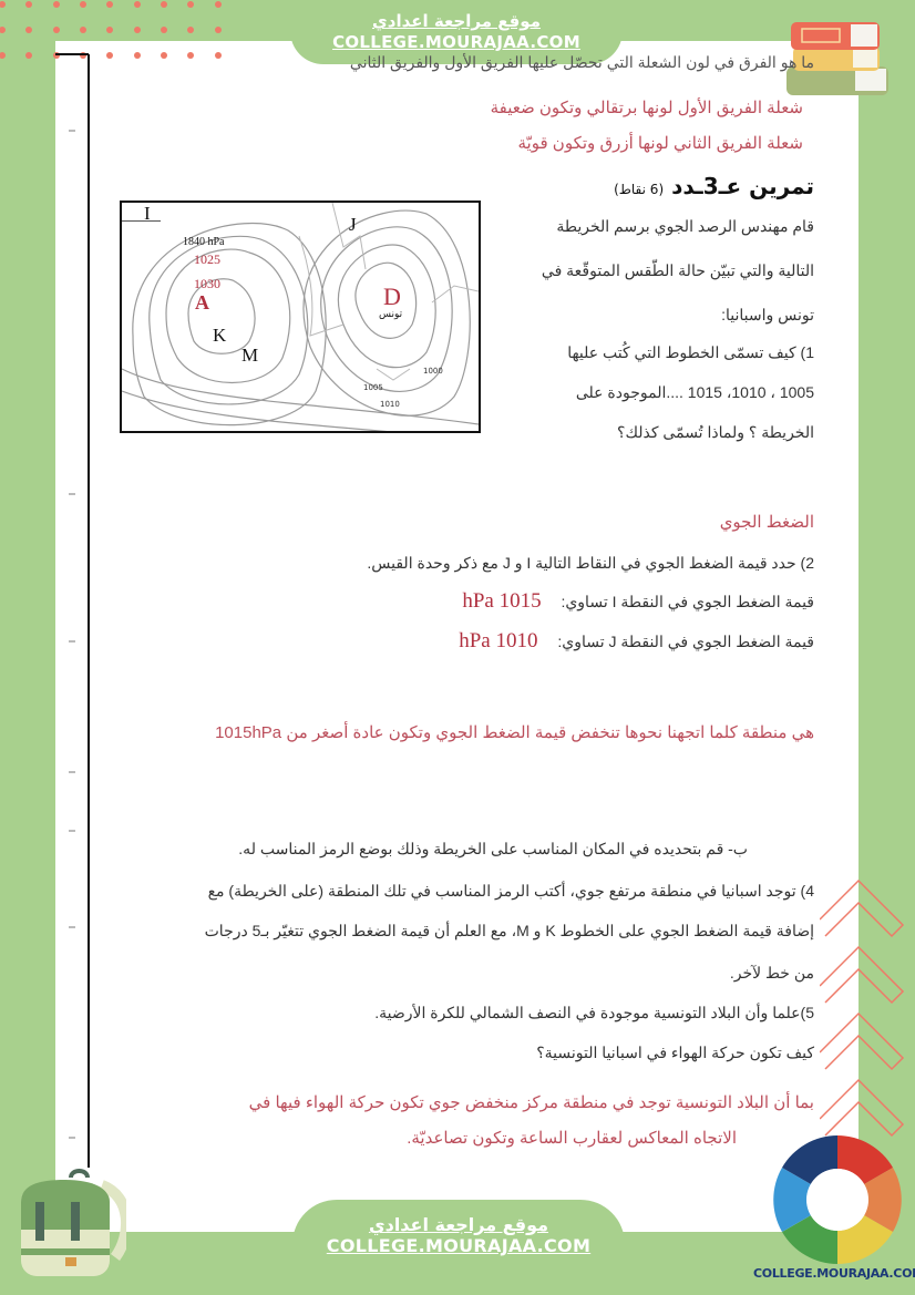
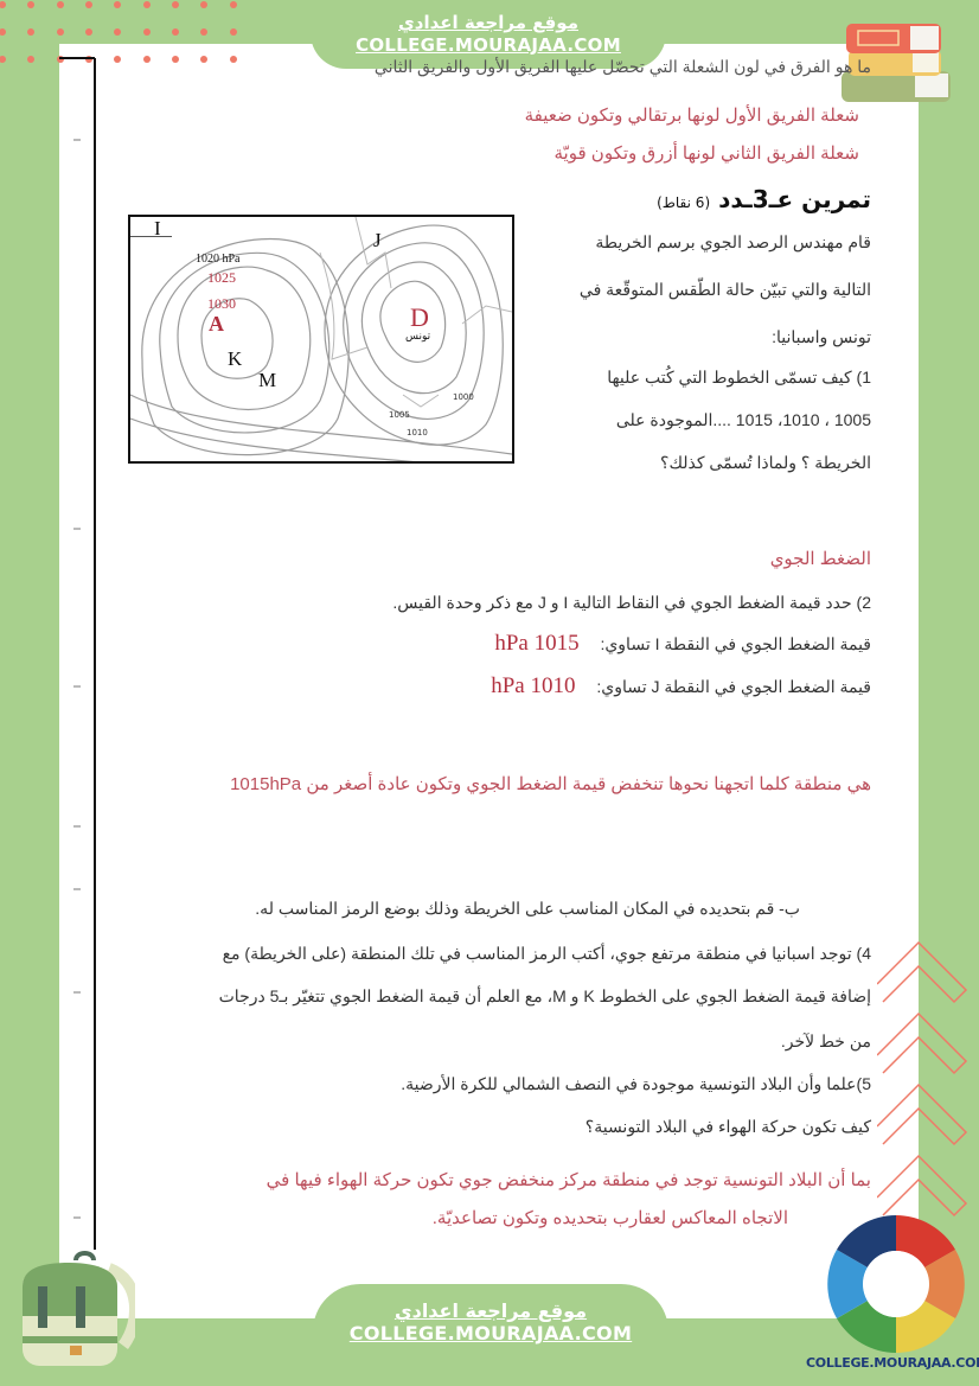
  موقع مراجعة اعدادي
  COLLEGE.MOURAJAA.COM
  ما هو الفرق في لون الشعلة التي تحصّل عليها الفريق الأول والفريق الثاني
  شعلة الفريق الأول لونها برتقالي وتكون ضعيفة
  شعلة الفريق الثاني لونها أزرق وتكون قويّة
  تمرين عـ3ـدد (6 نقاط)
  قام مهندس الرصد الجوي برسم الخريطة
  التالية والتي تبيّن حالة الطّقس المتوقّعة في
  تونس واسبانيا:
  1) كيف تسمّى الخطوط التي كُتب عليها
  1005 ، 1010، 1015 ....الموجودة على
  الخريطة ؟ ولماذا تُسمّى كذلك؟
  الضغط الجوي
  2) حدد قيمة الضغط الجوي في النقاط التالية I و J مع ذكر وحدة القيس.
  قيمة الضغط الجوي في النقطة I تساوي: 1015 hPa
  قيمة الضغط الجوي في النقطة J تساوي: 1010 hPa
  هي منطقة كلما اتجهنا نحوها تنخفض قيمة الضغط الجوي وتكون عادة أصغر من 1015hPa
  ب- قم بتحديده في المكان المناسب على الخريطة وذلك بوضع الرمز المناسب له.
  4) توجد اسبانيا في منطقة مرتفع جوي، أكتب الرمز المناسب في تلك المنطقة (على الخريطة) مع
  إضافة قيمة الضغط الجوي على الخطوط K و M، مع العلم أن قيمة الضغط الجوي تتغيّر بـ5 درجات
  من خط لآخر.
  5)علما وأن البلاد التونسية موجودة في النصف الشمالي للكرة الأرضية.
- كيف تكون حركة الهواء في اسبانيا التونسية؟
+ كيف تكون حركة الهواء في البلاد التونسية؟
  بما أن البلاد التونسية توجد في منطقة مركز منخفض جوي تكون حركة الهواء فيها في
- الاتجاه المعاكس لعقارب الساعة وتكون تصاعديّة.
+ الاتجاه المعاكس لعقارب بتحديده وتكون تصاعديّة.
  I
  J
- 1840 hPa
+ 1020 hPa
  1025
  1030
  A
  K
  M
  D
  تونس
  1000
  1005
  1010
  موقع مراجعة اعدادي
  COLLEGE.MOURAJAA.COM
  COLLEGE.MOURAJAA.CO
